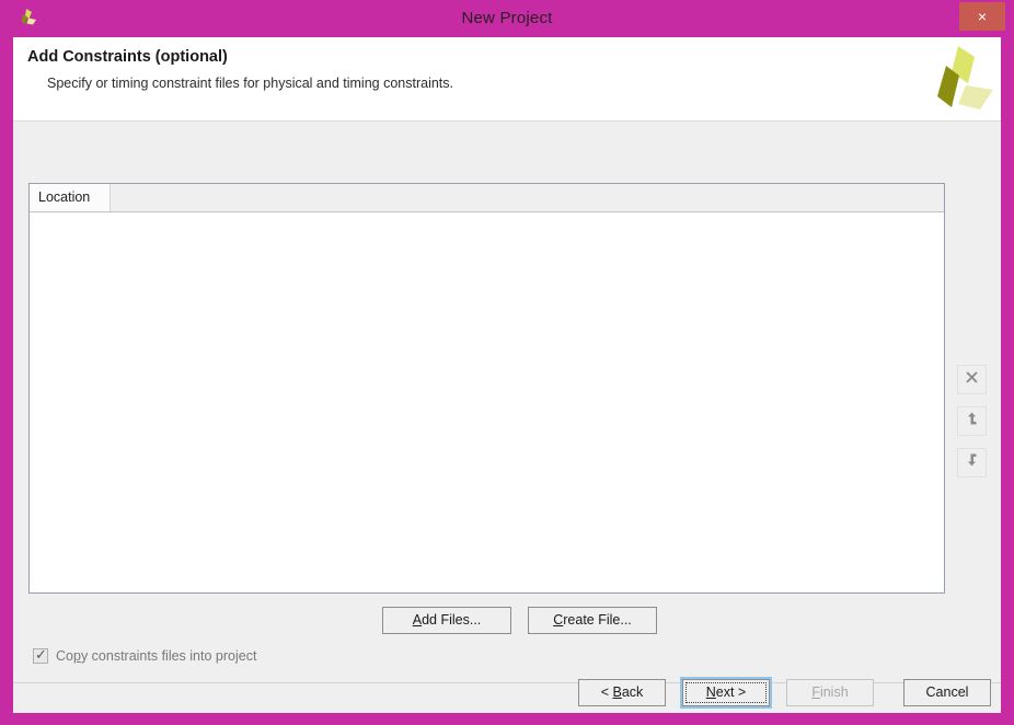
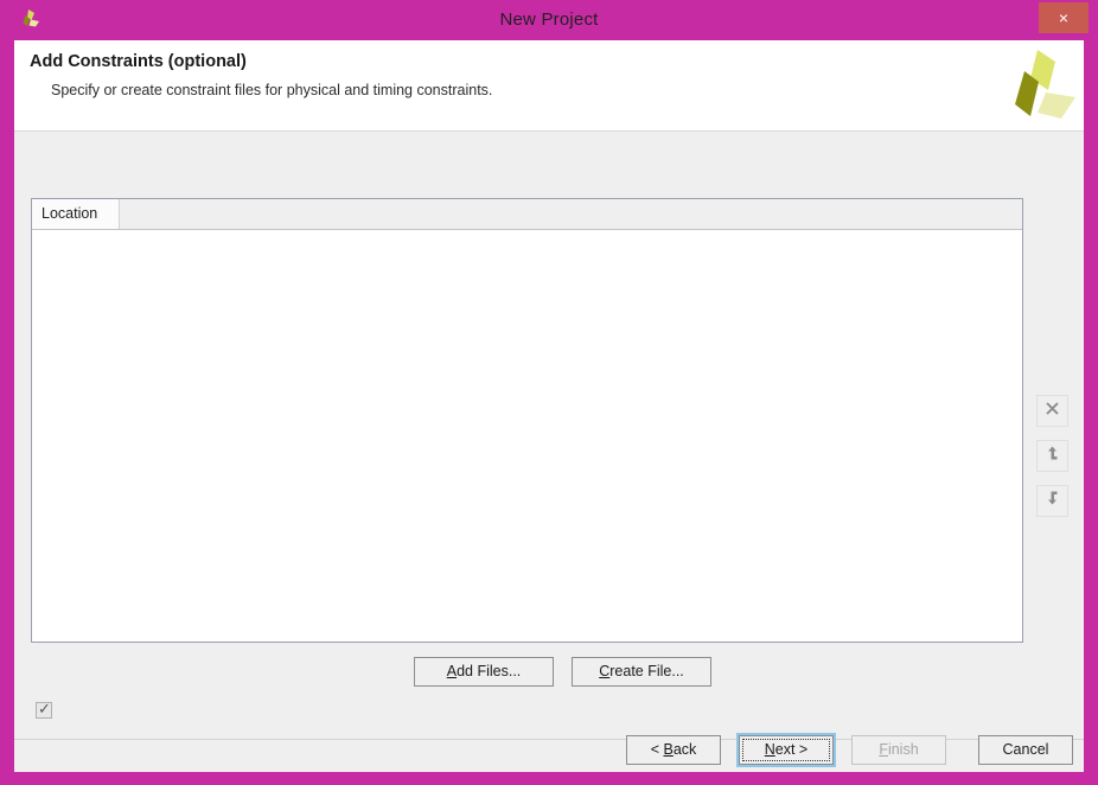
  New Project
  ×
  Add Constraints (optional)
- Specify or timing constraint files for physical and timing constraints.
+ Specify or create constraint files for physical and timing constraints.
  Location
  Add Files...
  Create File...
  ✓
- Copy constraints files into project
  < Back
  Next >
  Finish
  Cancel
